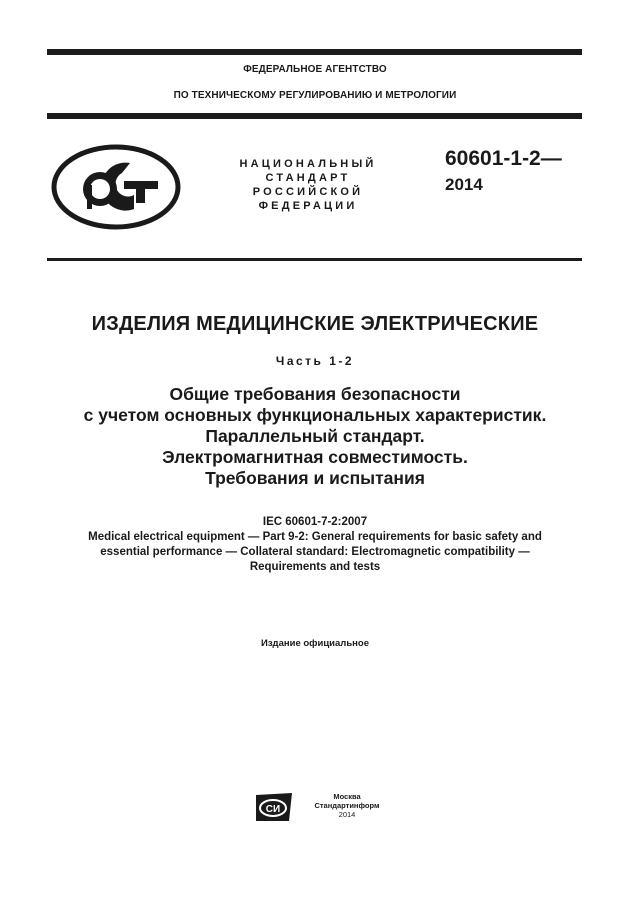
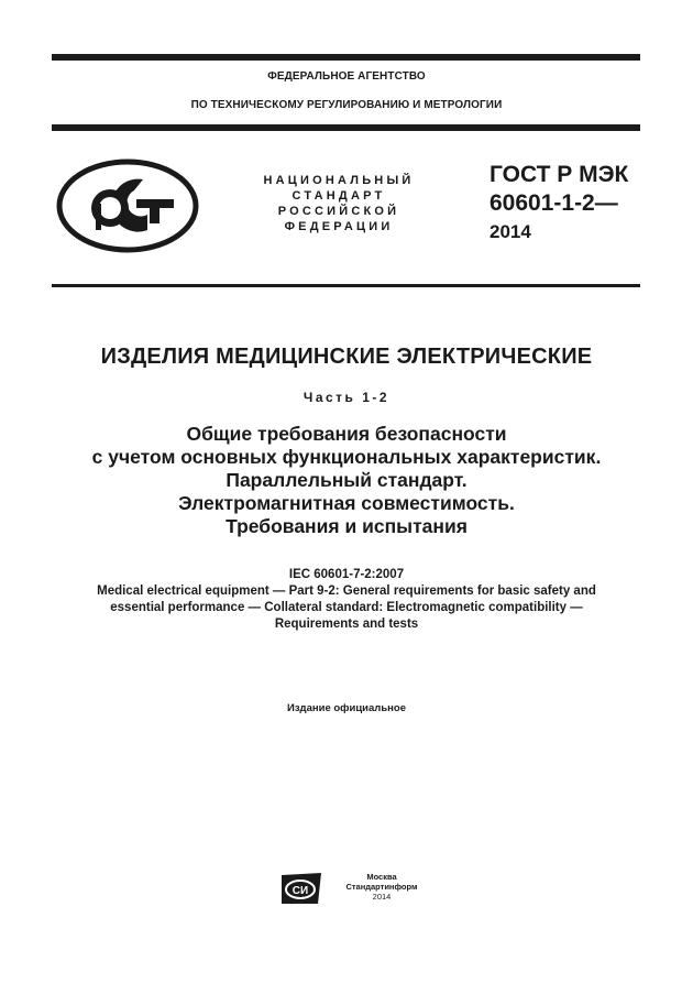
  ФЕДЕРАЛЬНОЕ АГЕНТСТВО
  ПО ТЕХНИЧЕСКОМУ РЕГУЛИРОВАНИЮ И МЕТРОЛОГИИ
  НАЦИОНАЛЬНЫЙ
  СТАНДАРТ
  РОССИЙСКОЙ
  ФЕДЕРАЦИИ
+ ГОСТ Р МЭК
  60601-1-2—
  2014
  ИЗДЕЛИЯ МЕДИЦИНСКИЕ ЭЛЕКТРИЧЕСКИЕ
  Часть 1-2
  Общие требования безопасности
  с учетом основных функциональных характеристик.
  Параллельный стандарт.
  Электромагнитная совместимость.
  Требования и испытания
  IEC 60601-7-2:2007
  Medical electrical equipment — Part 9-2: General requirements for basic safety and
  essential performance — Collateral standard: Electromagnetic compatibility —
  Requirements and tests
  Издание официальное
  СИ
  Москва
  Стандартинформ
  2014
